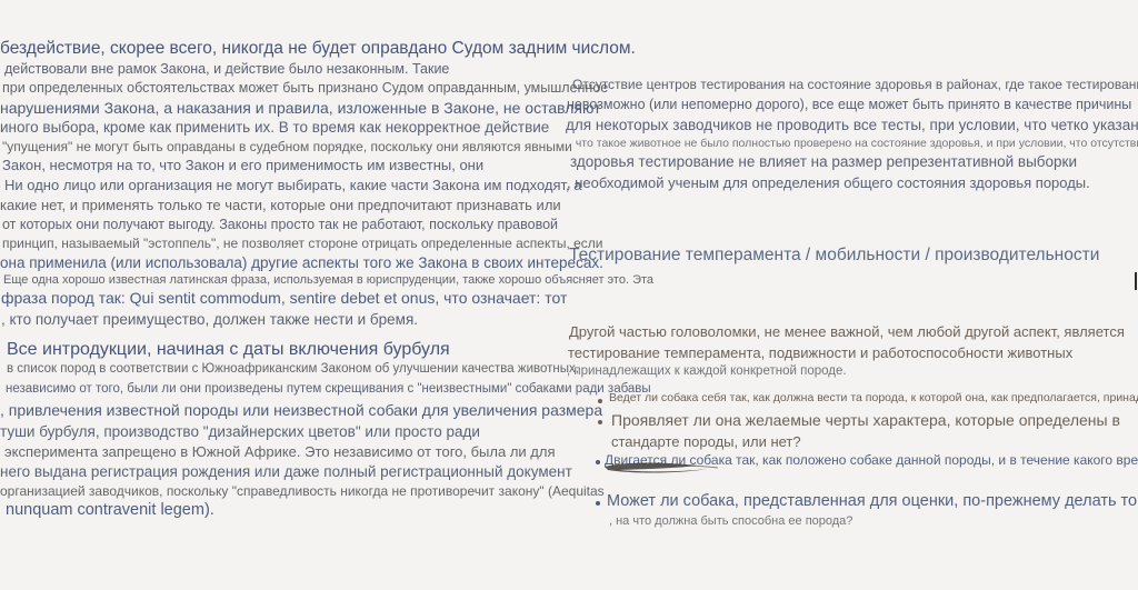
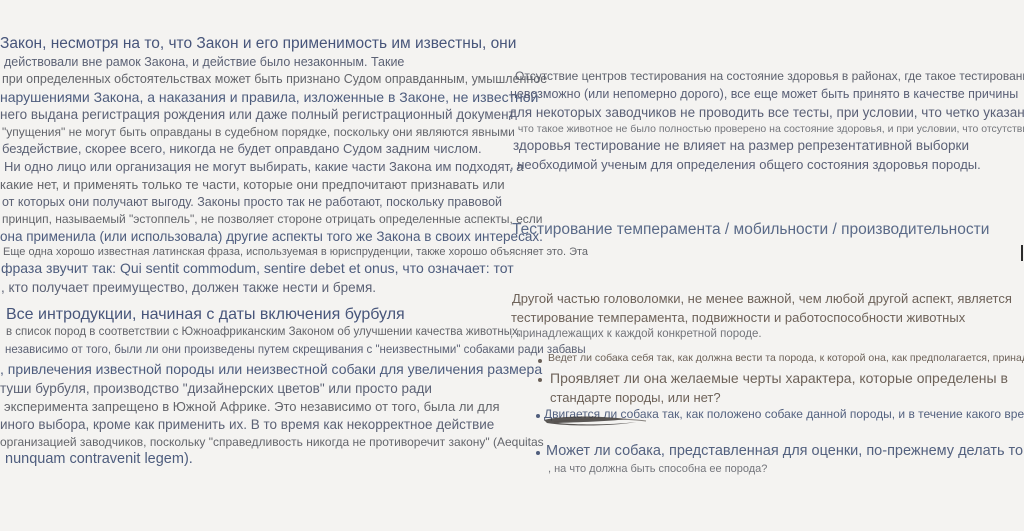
- бездействие, скорее всего, никогда не будет оправдано Судом задним числом.
+ Закон, несмотря на то, что Закон и его применимость им известны, они
  действовали вне рамок Закона, и действие было незаконным. Такие
  при определенных обстоятельствах может быть признано Судом оправданным, умышленное
- нарушениями Закона, а наказания и правила, изложенные в Законе, не оставляют
+ нарушениями Закона, а наказания и правила, изложенные в Законе, не известной
- иного выбора, кроме как применить их. В то время как некорректное действие
+ него выдана регистрация рождения или даже полный регистрационный документ
  "упущения" не могут быть оправданы в судебном порядке, поскольку они являются явными
- Закон, несмотря на то, что Закон и его применимость им известны, они
+ бездействие, скорее всего, никогда не будет оправдано Судом задним числом.
  Ни одно лицо или организация не могут выбирать, какие части Закона им подходят, а
  какие нет, и применять только те части, которые они предпочитают признавать или
  от которых они получают выгоду. Законы просто так не работают, поскольку правовой
  принцип, называемый "эстоппель", не позволяет стороне отрицать определенные аспекты, если
  она применила (или использовала) другие аспекты того же Закона в своих интересах.
  Еще одна хорошо известная латинская фраза, используемая в юриспруденции, также хорошо объясняет это. Эта
- фраза пород так: Qui sentit commodum, sentire debet et onus, что означает: тот
+ фраза звучит так: Qui sentit commodum, sentire debet et onus, что означает: тот
  , кто получает преимущество, должен также нести и бремя.
  Все интродукции, начиная с даты включения бурбуля
  в список пород в соответствии с Южноафриканским Законом об улучшении качества животных,
  независимо от того, были ли они произведены путем скрещивания с "неизвестными" собаками ради забавы
  , привлечения известной породы или неизвестной собаки для увеличения размера
  туши бурбуля, производство "дизайнерских цветов" или просто ради
  эксперимента запрещено в Южной Африке. Это независимо от того, была ли для
- него выдана регистрация рождения или даже полный регистрационный документ
+ иного выбора, кроме как применить их. В то время как некорректное действие
  организацией заводчиков, поскольку "справедливость никогда не противоречит закону" (Aequitas
  nunquam contravenit legem).
  Отсутствие центров тестирования на состояние здоровья в районах, где такое тестирован
  невозможно (или непомерно дорого), все еще может быть принято в качестве причины
  для некоторых заводчиков не проводить все тесты, при условии, что четко указан
  , что такое животное не было полностью проверено на состояние здоровья, и при условии, что отсутств
  здоровья тестирование не влияет на размер репрезентативной выборки
  , необходимой ученым для определения общего состояния здоровья породы.
  Тестирование темперамента / мобильности / производительности
  Другой частью головоломки, не менее важной, чем любой другой аспект, является
  тестирование темперамента, подвижности и работоспособности животных
  , принадлежащих к каждой конкретной породе.
  Ведет ли собака себя так, как должна вести та порода, к которой она, как предполагается, прина
  Проявляет ли она желаемые черты характера, которые определены в
  стандарте породы, или нет?
  Двигается ли собака так, как положено собаке данной породы, и в течение какого вре
  Может ли собака, представленная для оценки, по-прежнему делать то
  , на что должна быть способна ее порода?
